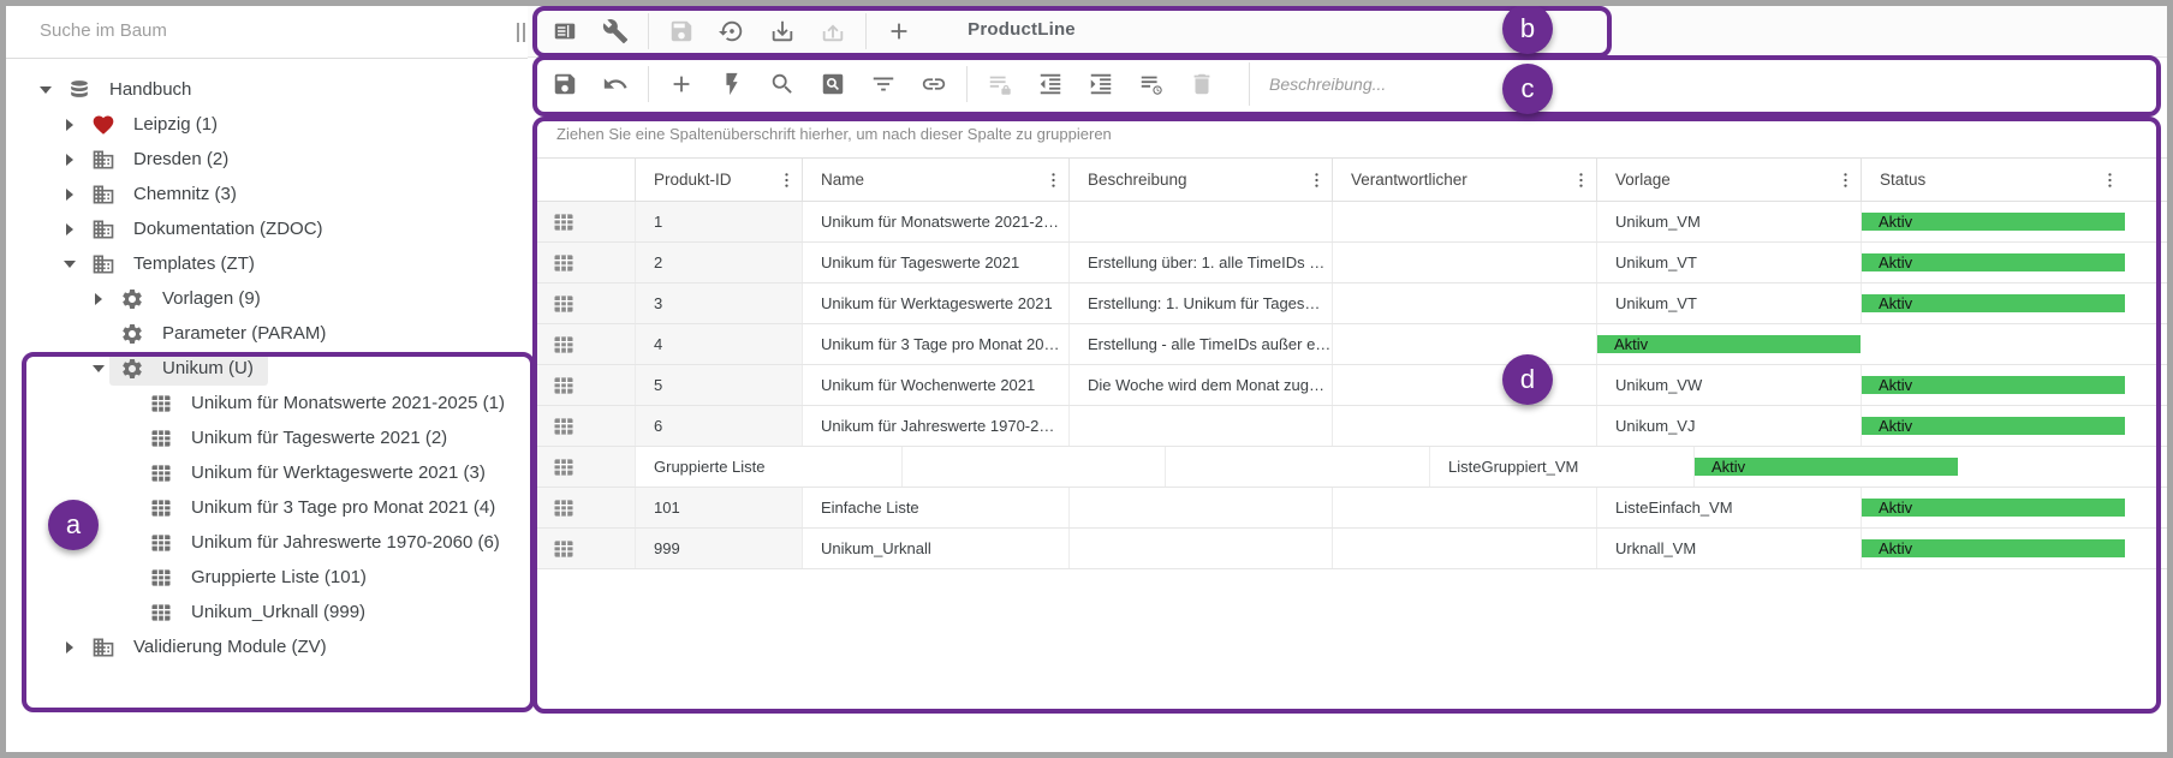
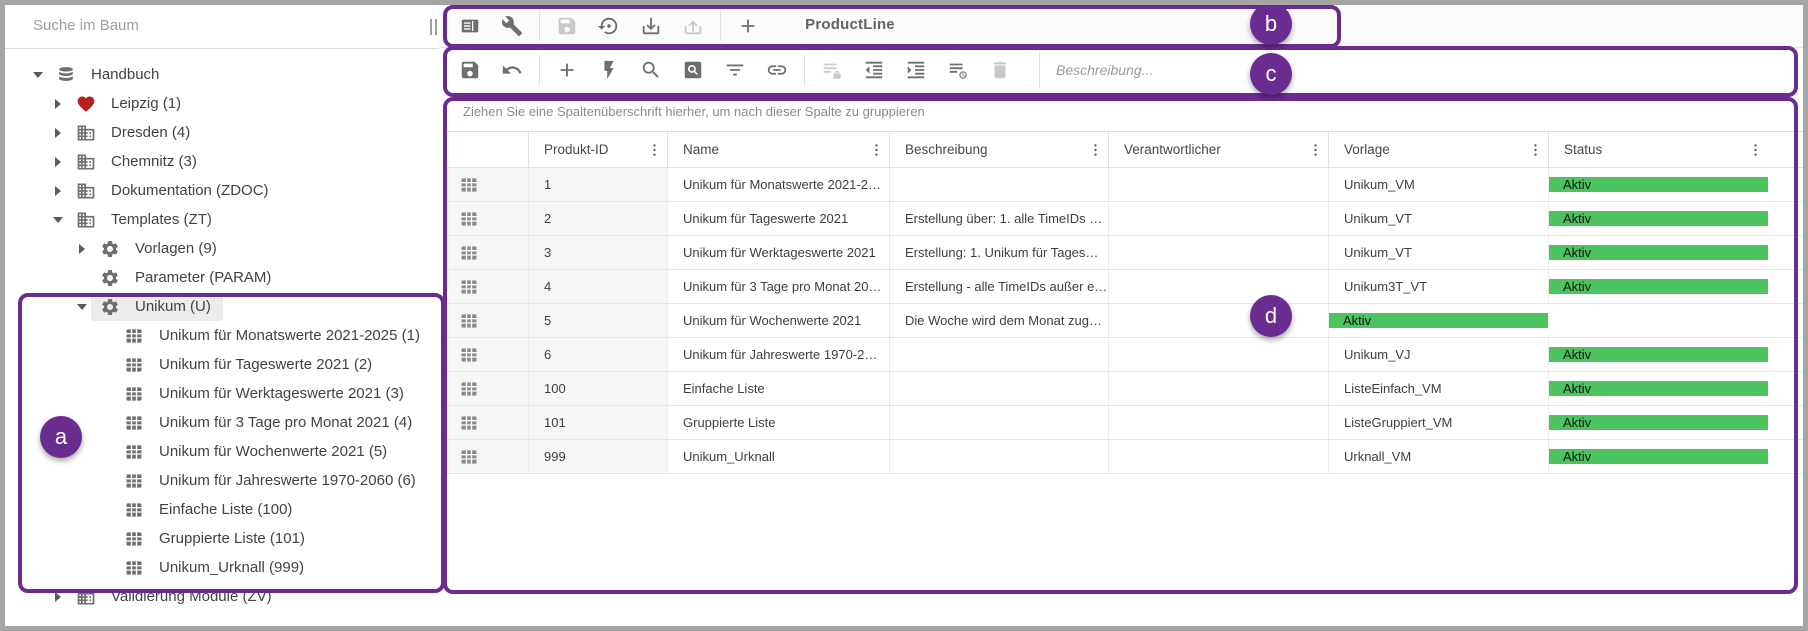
  Suche im Baum
  Handbuch
  Leipzig (1)
- Dresden (2)
+ Dresden (4)
  Chemnitz (3)
  Dokumentation (ZDOC)
  Templates (ZT)
  Vorlagen (9)
  Parameter (PARAM)
  Unikum (U)
  Unikum für Monatswerte 2021-2025 (1)
  Unikum für Tageswerte 2021 (2)
  Unikum für Werktageswerte 2021 (3)
  Unikum für 3 Tage pro Monat 2021 (4)
+ Unikum für Wochenwerte 2021 (5)
  Unikum für Jahreswerte 1970-2060 (6)
+ Einfache Liste (100)
  Gruppierte Liste (101)
  Unikum_Urknall (999)
  Validierung Module (ZV)
  ProductLine
  Beschreibung...
  Ziehen Sie eine Spaltenüberschrift hierher, um nach dieser Spalte zu gruppieren
  Produkt-ID
  Name
  Beschreibung
  Verantwortlicher
  Vorlage
  Status
  1
  Unikum für Monatswerte 2021-2…
  Unikum_VM
  Aktiv
  2
  Unikum für Tageswerte 2021
  Erstellung über: 1. alle TimeIDs …
  Unikum_VT
  Aktiv
  3
  Unikum für Werktageswerte 2021
  Erstellung: 1. Unikum für Tages…
  Unikum_VT
  Aktiv
  4
  Unikum für 3 Tage pro Monat 20…
  Erstellung - alle TimeIDs außer e…
+ Unikum3T_VT
  Aktiv
  5
  Unikum für Wochenwerte 2021
  Die Woche wird dem Monat zug…
- Unikum_VW
  Aktiv
  6
  Unikum für Jahreswerte 1970-2…
  Unikum_VJ
  Aktiv
+ 100
- Gruppierte Liste
+ Einfache Liste
- ListeGruppiert_VM
+ ListeEinfach_VM
  Aktiv
  101
- Einfache Liste
+ Gruppierte Liste
- ListeEinfach_VM
+ ListeGruppiert_VM
  Aktiv
  999
  Unikum_Urknall
  Urknall_VM
  Aktiv
  a
  b
  c
  d
